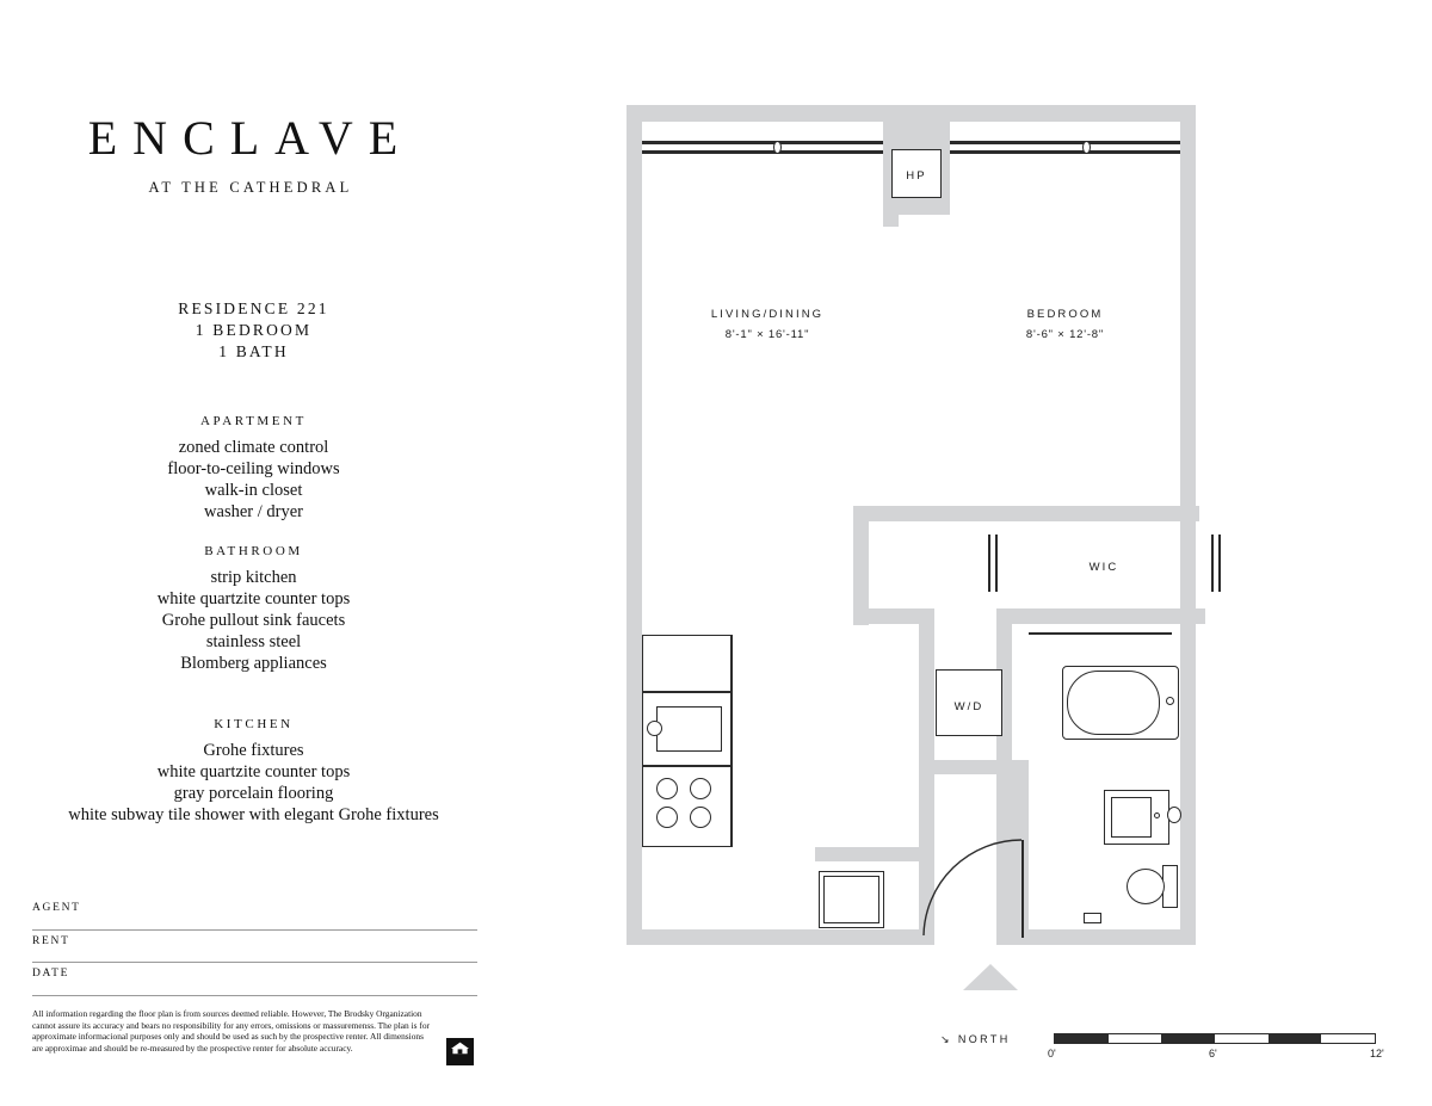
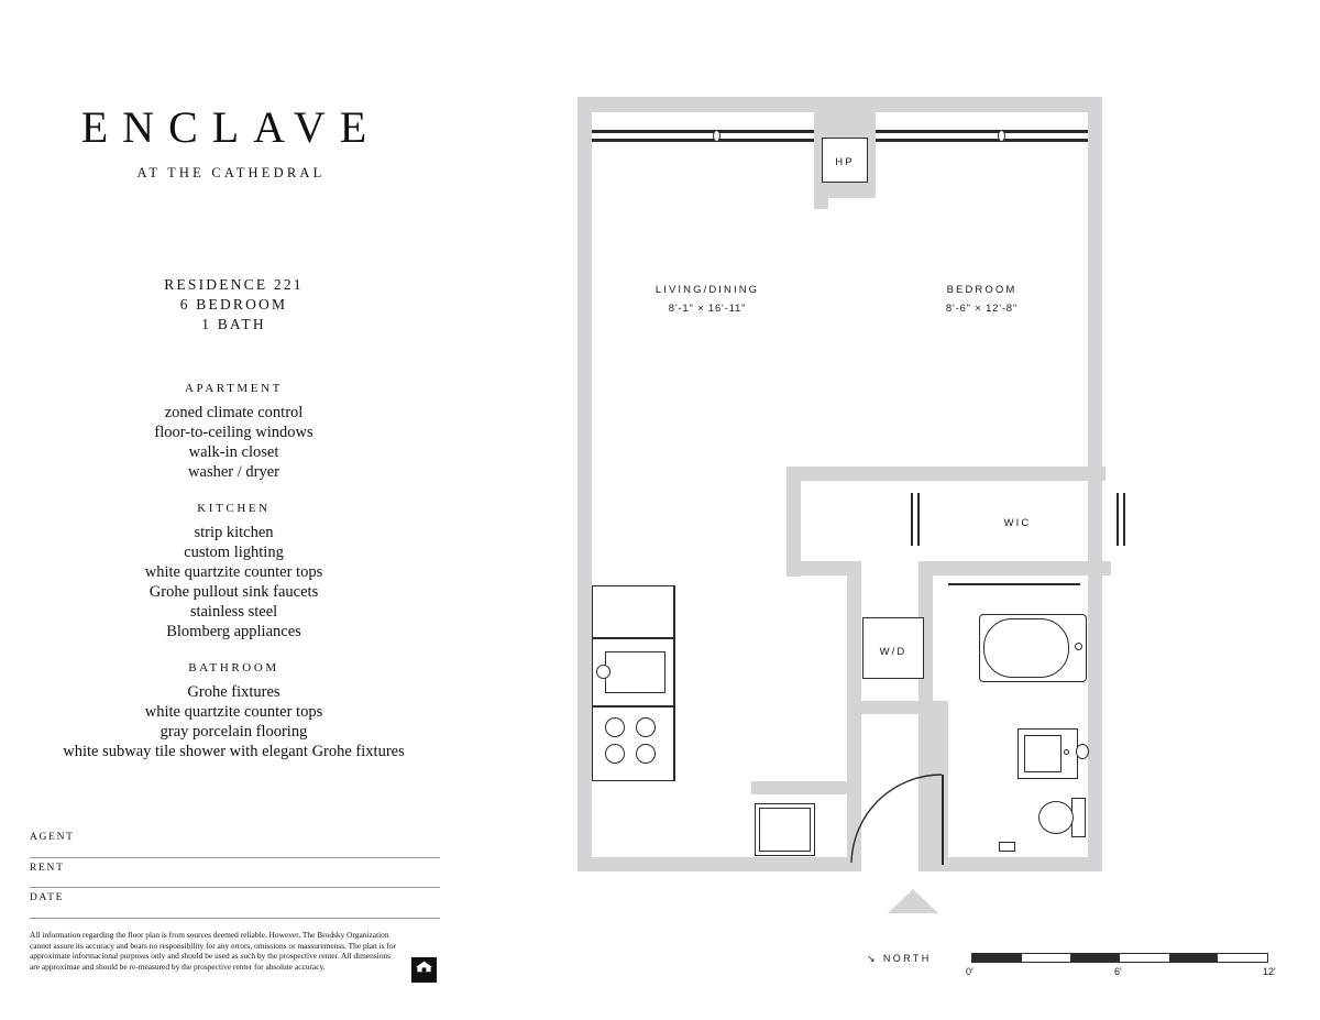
  ENCLAVE
  AT THE CATHEDRAL
  RESIDENCE 221
- 1 BEDROOM
+ 6 BEDROOM
  1 BATH
  APARTMENT
  zoned climate control
  floor-to-ceiling windows
  walk-in closet
  washer / dryer
- BATHROOM
+ KITCHEN
  strip kitchen
+ custom lighting
  white quartzite counter tops
  Grohe pullout sink faucets
  stainless steel
  Blomberg appliances
- KITCHEN
+ BATHROOM
  Grohe fixtures
  white quartzite counter tops
  gray porcelain flooring
  white subway tile shower with elegant Grohe fixtures
  AGENT
  RENT
  DATE
  All information regarding the floor plan is from sources deemed reliable. However, The Brodsky Organization cannot assure its accuracy and bears no responsibility for any errors, omissions or massuremenss. The plan is for approximate informacional purposes only and should be used as such by the prospective renter. All dimensions are approximae and should be re-measured by the prospective renter for absolute accuracy.
  HP
  LIVING/DINING
  8'-1" × 16'-11"
  BEDROOM
  8'-6" × 12'-8"
  WIC
  W/D
  ↘ NORTH
  0'
  6'
  12'
